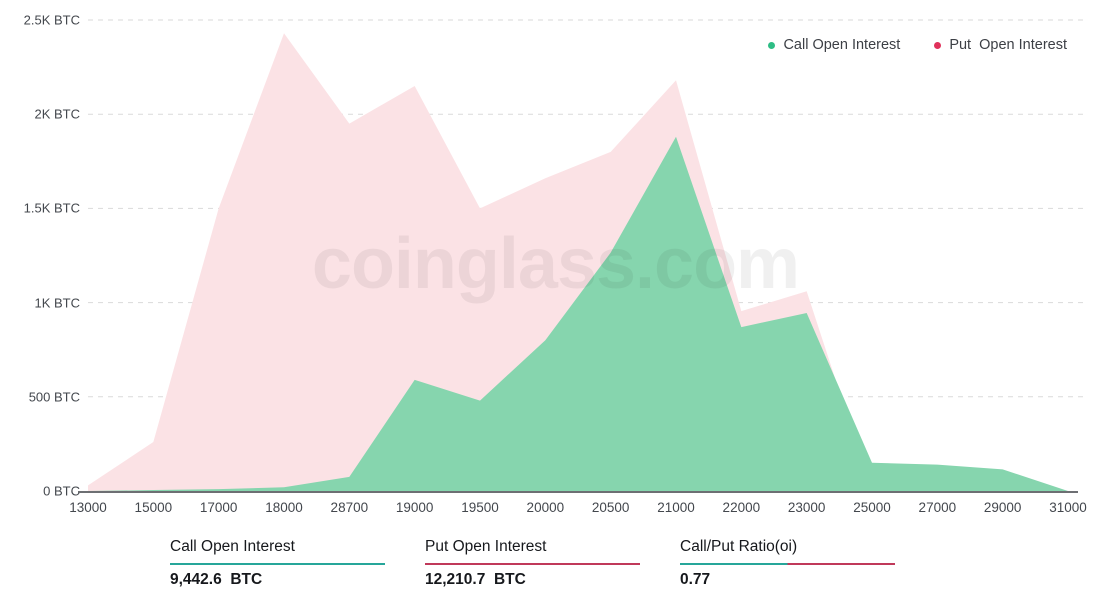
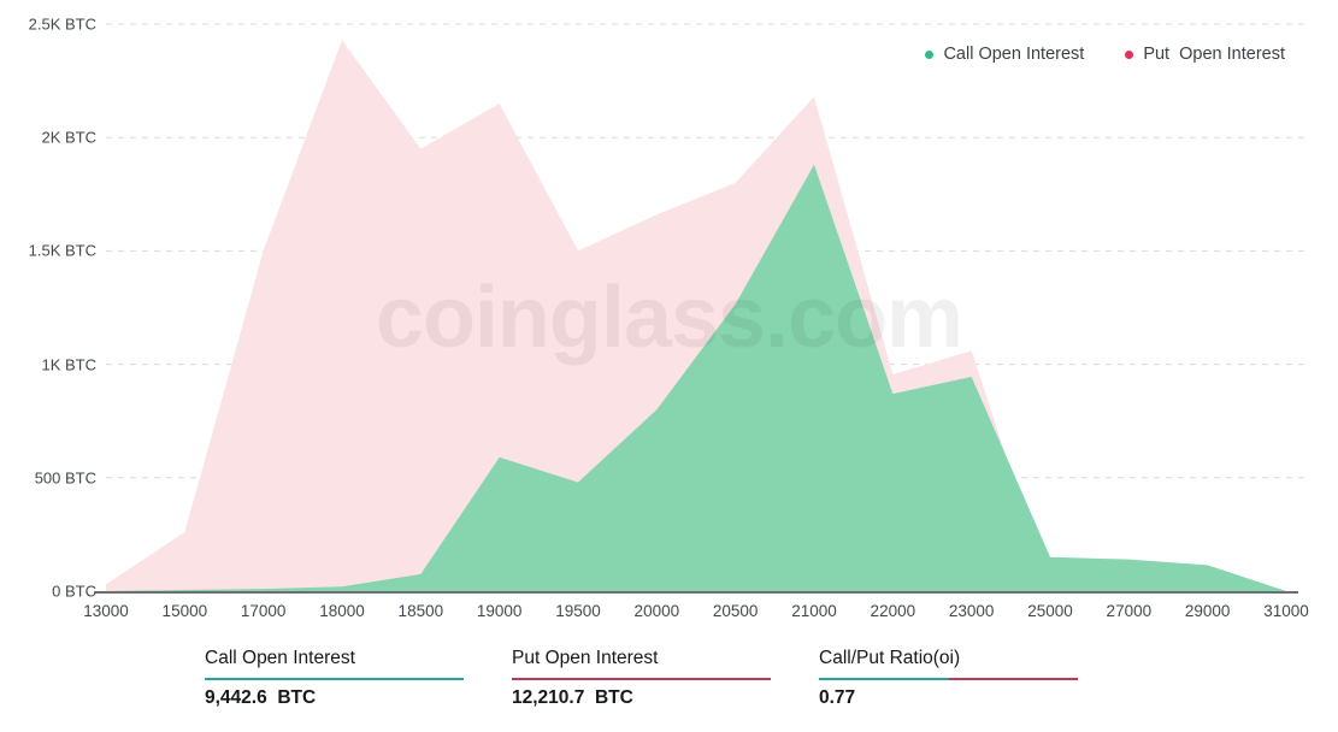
  coinglass.com
  0 BTC
  500 BTC
  1K BTC
  1.5K BTC
  2K BTC
  2.5K BTC
  13000
  15000
  17000
  18000
- 28700
+ 18500
  19000
  19500
  20000
  20500
  21000
  22000
  23000
  25000
  27000
  29000
  31000
  Call Open Interest
  Put Open Interest
  Call Open Interest
  9,442.6 BTC
  Put Open Interest
  12,210.7 BTC
  Call/Put Ratio(oi)
  0.77
